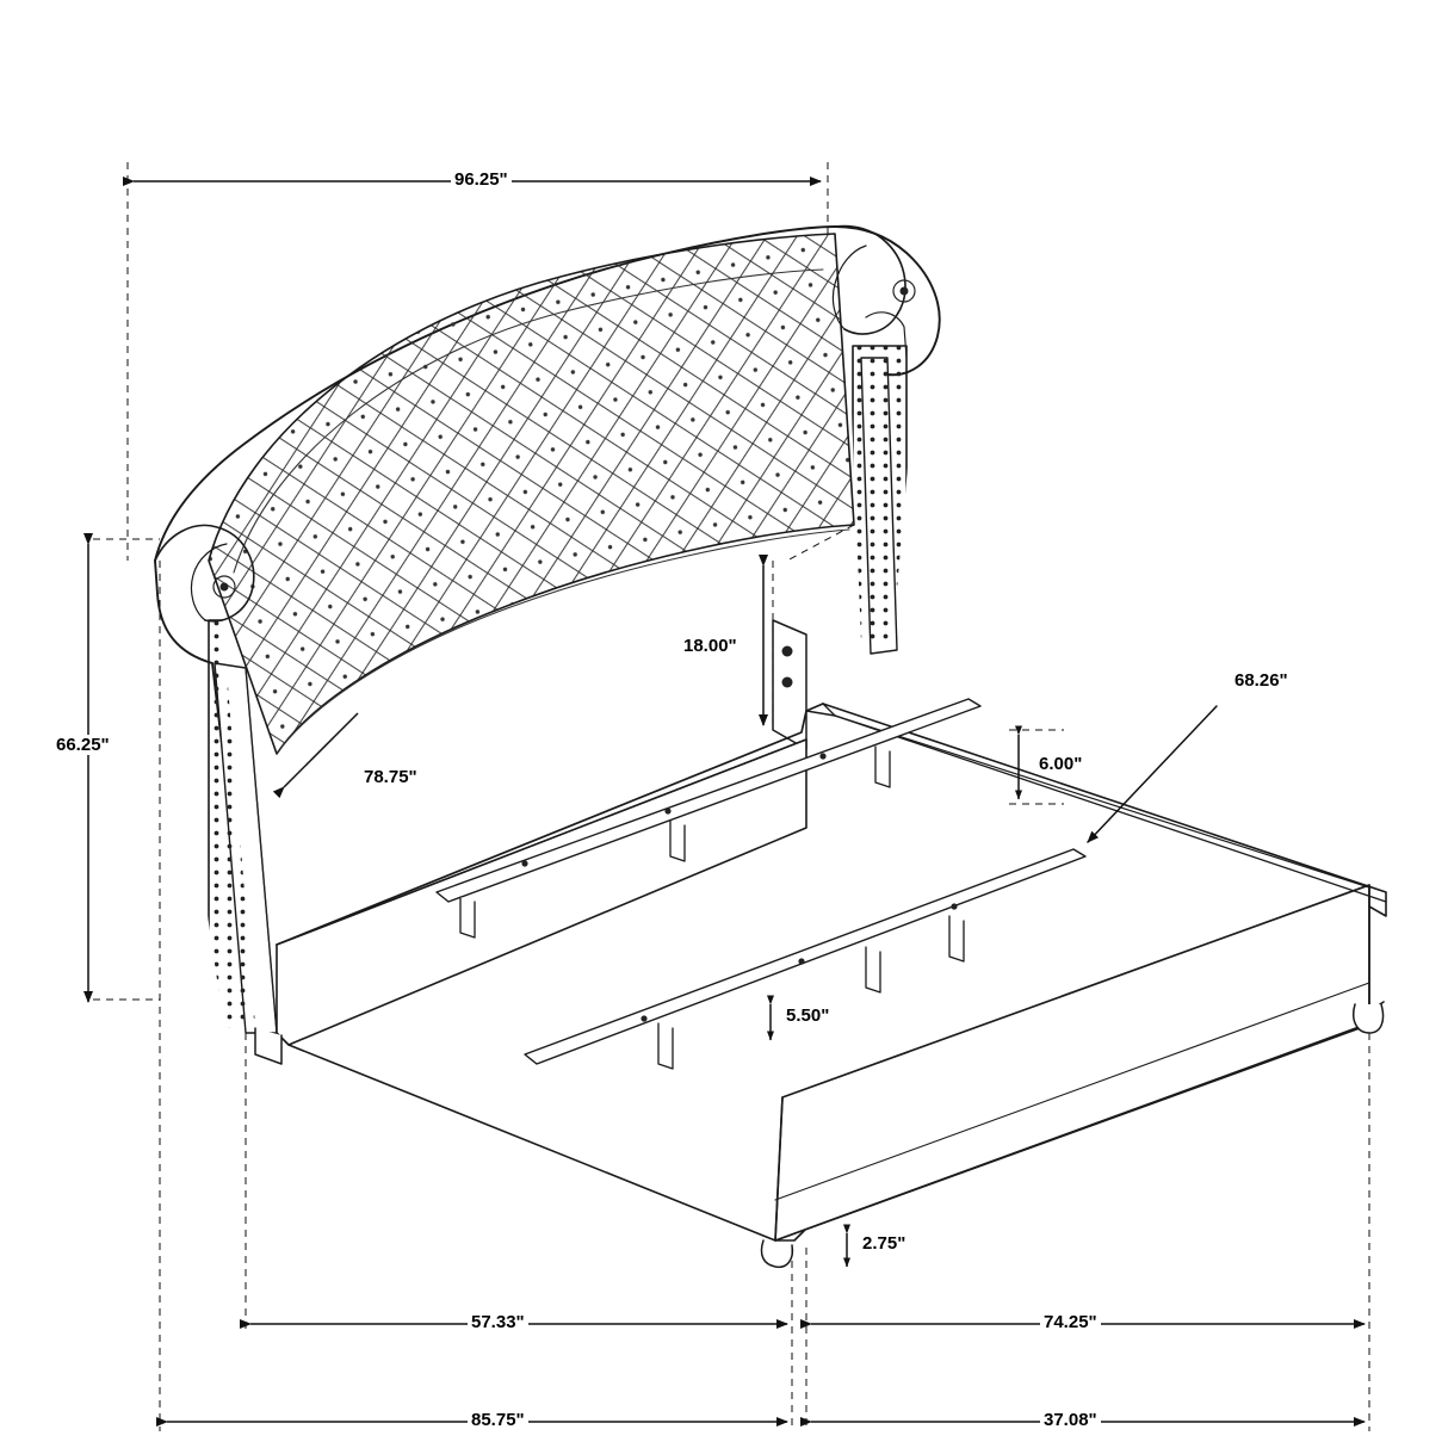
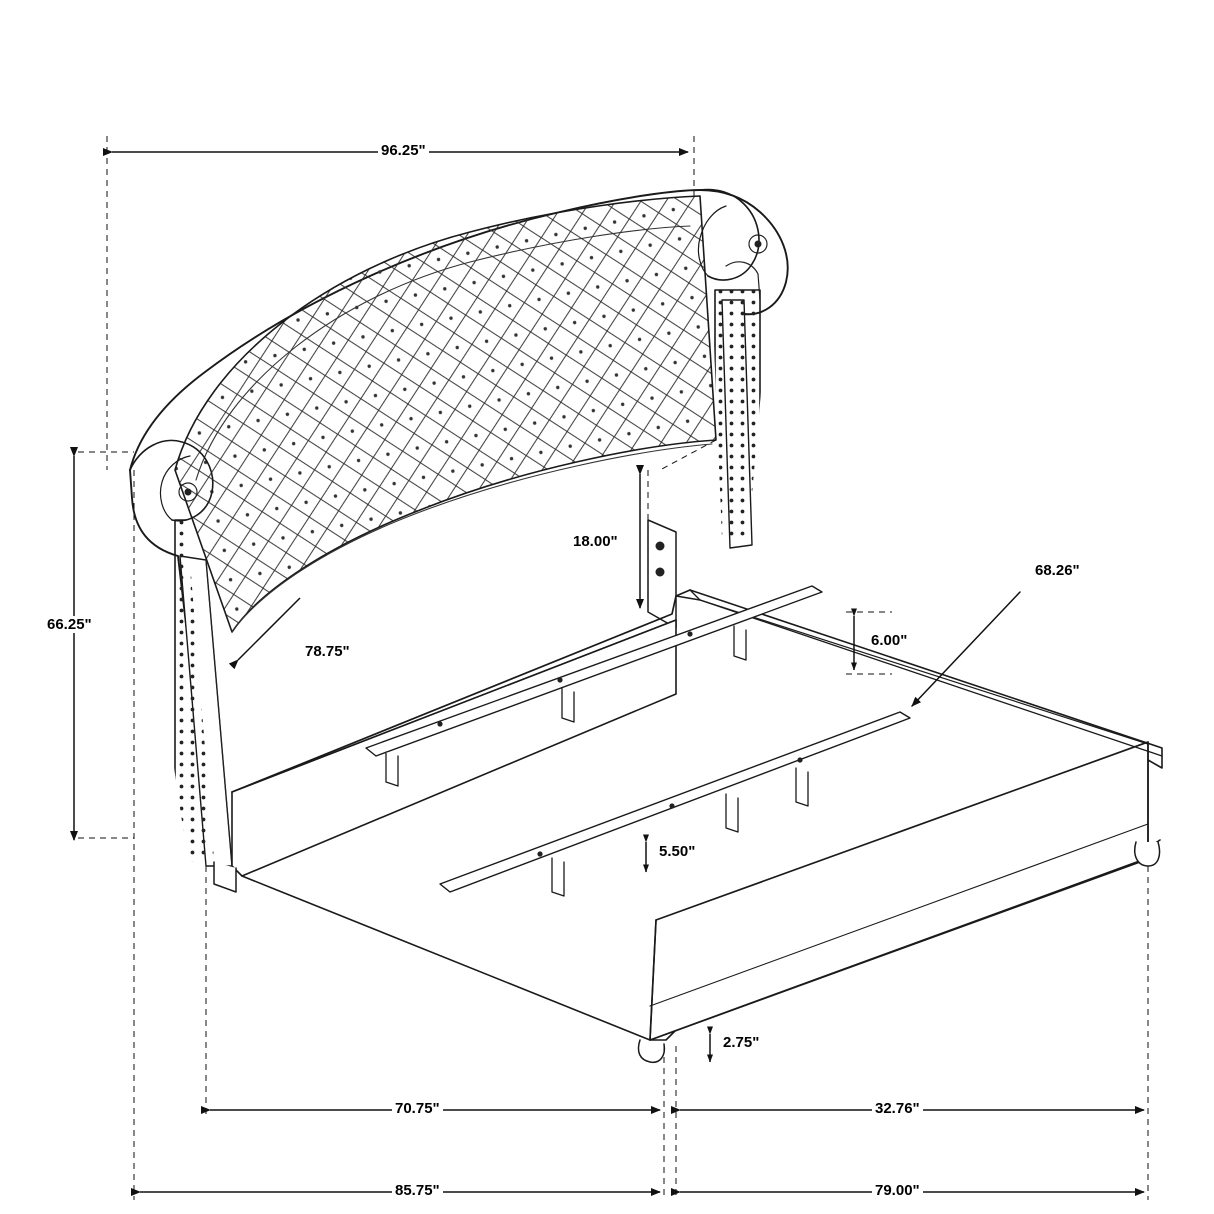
  96.25"
  66.25"
  78.75"
  18.00"
  6.00"
  5.50"
  2.75"
  68.26"
- 57.33"
+ 70.75"
- 74.25"
+ 32.76"
  85.75"
- 37.08"
+ 79.00"
